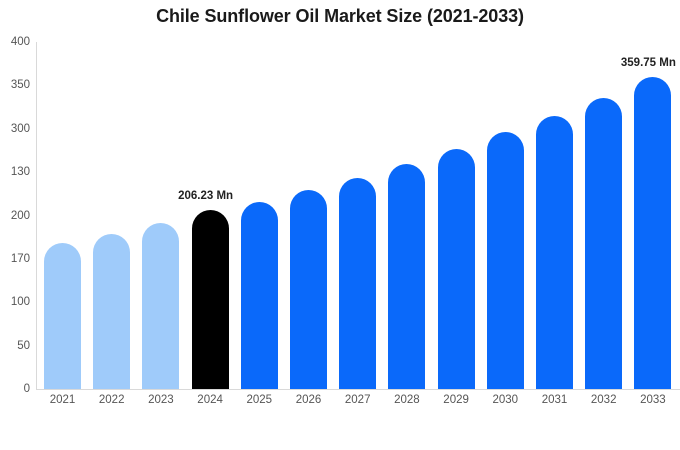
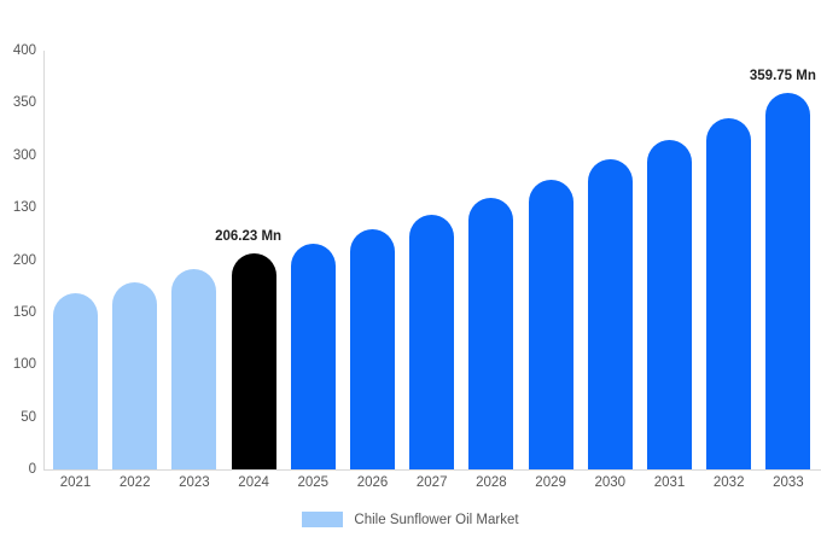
- Chile Sunflower Oil Market Size (2021-2033)
  0
  50
  100
- 170
+ 150
  200
  130
  300
  350
  400
  2021
  2022
  2023
  2024
  2025
  2026
  2027
  2028
  2029
  2030
  2031
  2032
  2033
  206.23 Mn
  359.75 Mn
+ Chile Sunflower Oil Market
